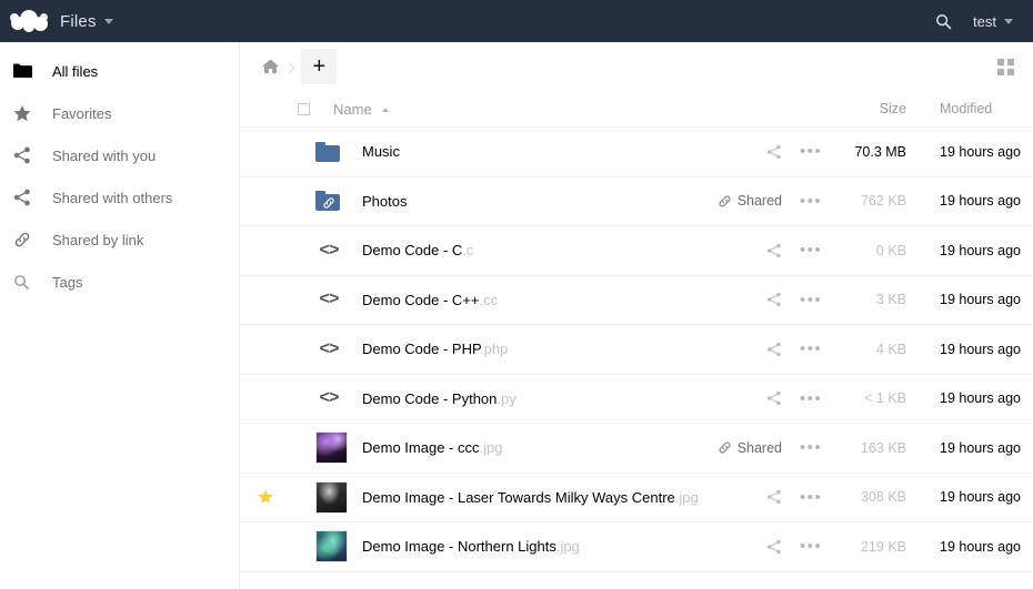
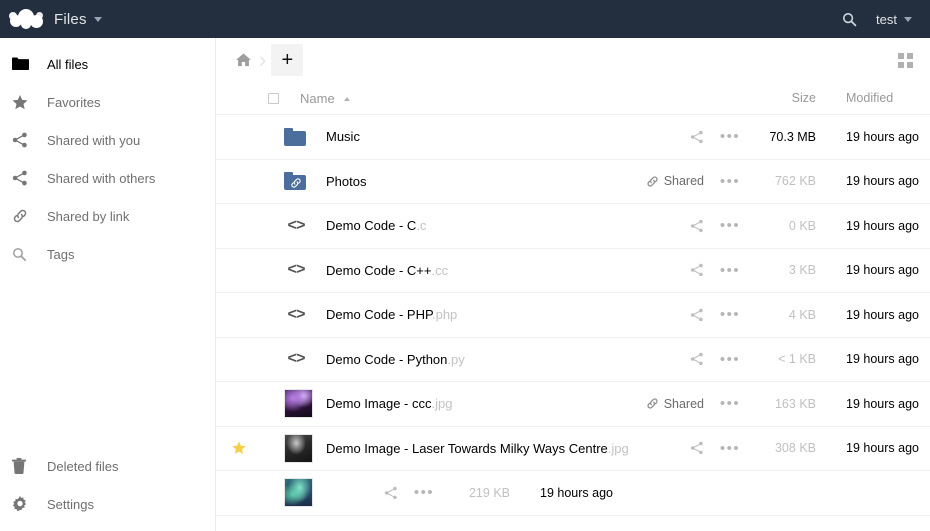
  Files
  test
  All files
  Favorites
  Shared with you
  Shared with others
  Shared by link
  Tags
+ Deleted files
+ Settings
  ›
  +
  Name
  Size
  Modified
  Music
  •••
  70.3 MB
  19 hours ago
  Photos
  Shared
  •••
  762 KB
  19 hours ago
  < >
  Demo Code - C.c
  •••
  0 KB
  19 hours ago
  < >
  Demo Code - C++.cc
  •••
  3 KB
  19 hours ago
  < >
  Demo Code - PHP.php
  •••
  4 KB
  19 hours ago
  < >
  Demo Code - Python.py
  •••
  < 1 KB
  19 hours ago
  Demo Image - ccc.jpg
  Shared
  •••
  163 KB
  19 hours ago
  Demo Image - Laser Towards Milky Ways Centre.jpg
  •••
  308 KB
  19 hours ago
- Demo Image - Northern Lights.jpg
  •••
  219 KB
  19 hours ago
